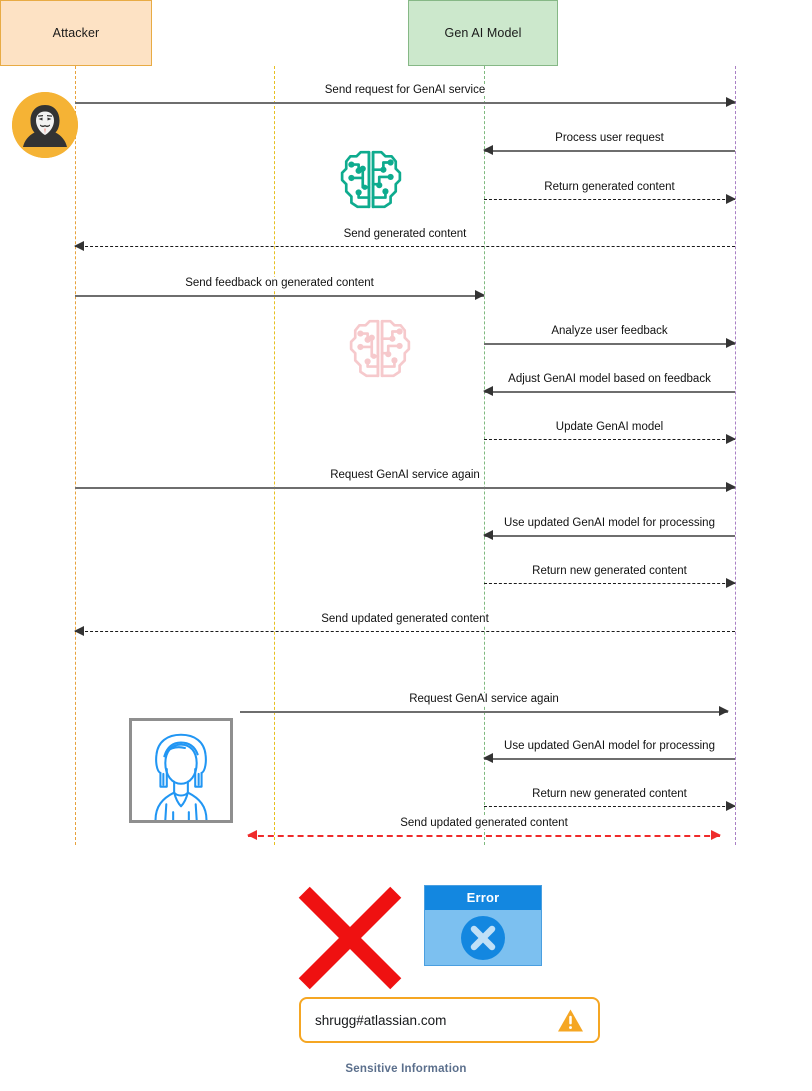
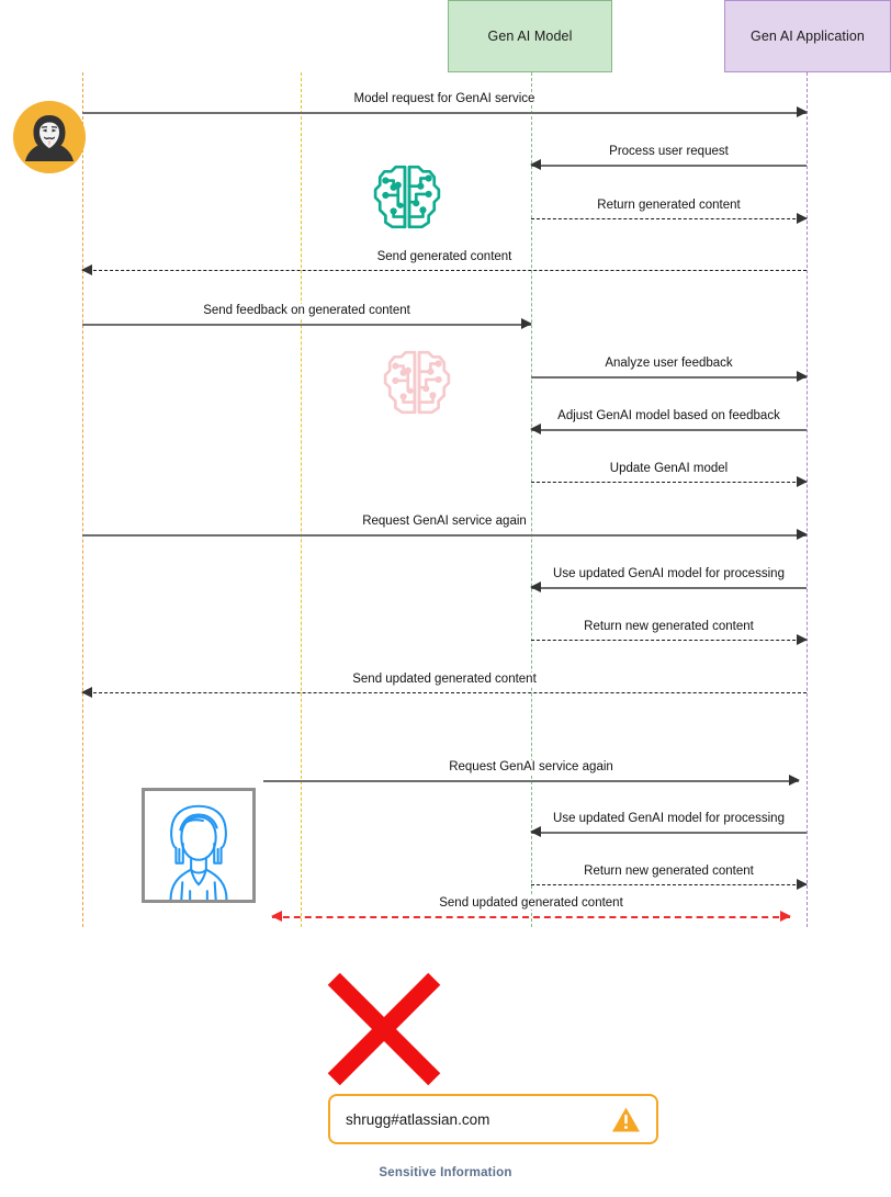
- Attacker
  Gen AI Model
+ Gen AI Application
- Send request for GenAI service
+ Model request for GenAI service
  Process user request
  Return generated content
  Send generated content
  Send feedback on generated content
  Analyze user feedback
  Adjust GenAI model based on feedback
  Update GenAI model
  Request GenAI service again
  Use updated GenAI model for processing
  Return new generated content
  Send updated generated content
  Request GenAI service again
  Use updated GenAI model for processing
  Return new generated content
  Send updated generated content
- Error
  shrugg#atlassian.com
  Sensitive Information
